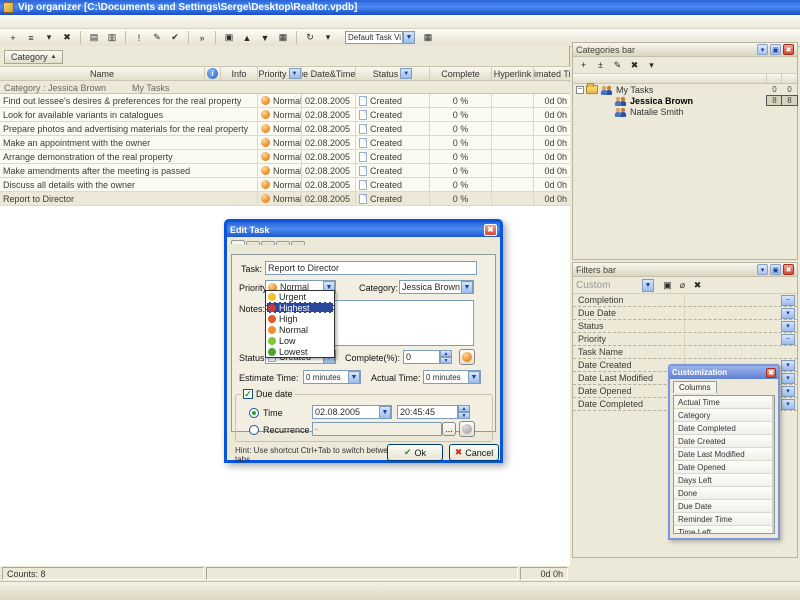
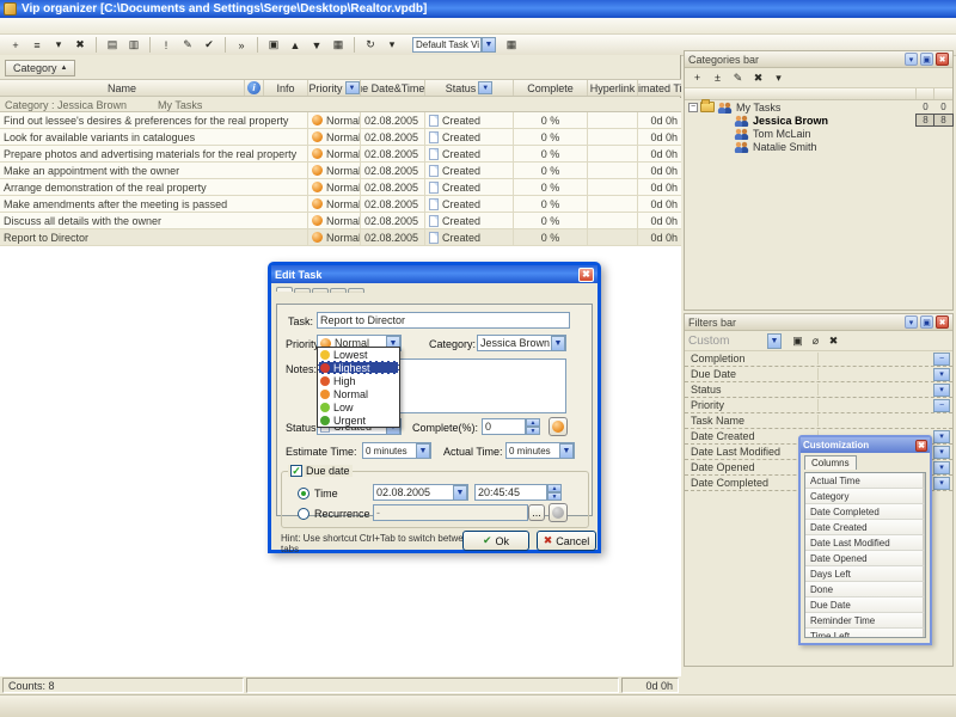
  Vip organizer [C:\Documents and Settings\Serge\Desktop\Realtor.vpdb]
  +
  ≡
  ▾
  ✖
  ▤
  ▥
  !
  ✎
  ✔
  »
  ▣
  ▲
  ▼
  ▦
  ↻
  ▾
  Default Task Vi
  ▦
  Category
  Name
  i
  Info
  Priority
  e Date&Time
  Status
  Complete
  Hyperlink
  Category : Jessica Brown
  My Tasks
  Find out lessee's desires & preferences for the real property
  Norma
  02.08.2005
  Created
  0 %
  0d 0h
  Look for available variants in catalogues
  Norma
  02.08.2005
  Created
  0 %
  0d 0h
  Prepare photos and advertising materials for the real property
  Norma
  02.08.2005
  Created
  0 %
  0d 0h
  Make an appointment with the owner
  Norma
  02.08.2005
  Created
  0 %
  0d 0h
  Arrange demonstration of the real property
  Norma
  02.08.2005
  Created
  0 %
  0d 0h
  Make amendments after the meeting is passed
  Norma
  02.08.2005
  Created
  0 %
  0d 0h
  Discuss all details with the owner
  Norma
  02.08.2005
  Created
  0 %
  0d 0h
  Report to Director
  Norma
  02.08.2005
  Created
  0 %
  0d 0h
  Categories bar
  +
  ±
  ✎
  ✖
  ▾
  My Tasks
  0
  0
  Jessica Brown
  8
  8
+ Tom McLain
  Natalie Smith
  Filters bar
  Custom
  ▣
  ⌀
  ✖
  Completion
  Due Date
  Status
  Priority
  Task Name
  Date Created
  Date Last Modified
  Date Opened
  Date Completed
  Customization
  Columns
  Actual Time
  Category
  Date Completed
  Date Created
  Date Last Modified
  Date Opened
  Days Left
  Done
  Due Date
  Reminder Time
  Time Left
  Edit Task
  ✖
  Task:
  Report to Director
  Priorit
  Normal
  Category:
  Jessica Brown
  Notes:
  Status
  Complete(%):
  0
  Estimate Time:
  0 minutes
  Actual Time:
  0 minutes
  ✓
  Due date
  Time
  02.08.2005
  20:45:45
  Recurrence
  -
  ...
  Hint: Use shortcut Ctrl+Tab to switch betwe
  tabs
  ✔
  Ok
  ✖
  Cancel
- Urgent
+ Lowest
  Highest
  High
  Normal
  Low
- Lowest
+ Urgent
  Counts: 8
  0d 0h
